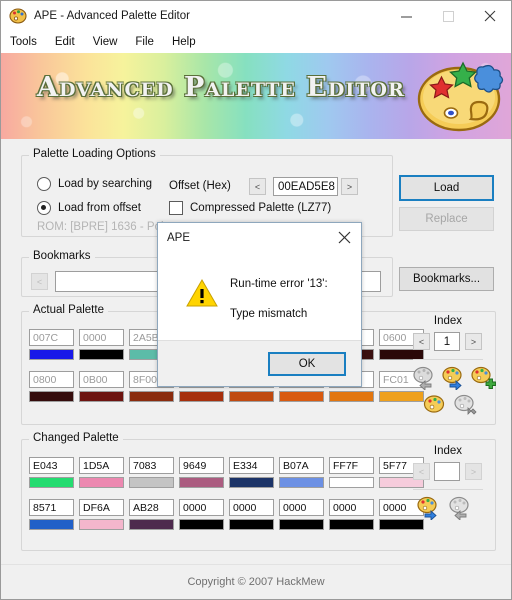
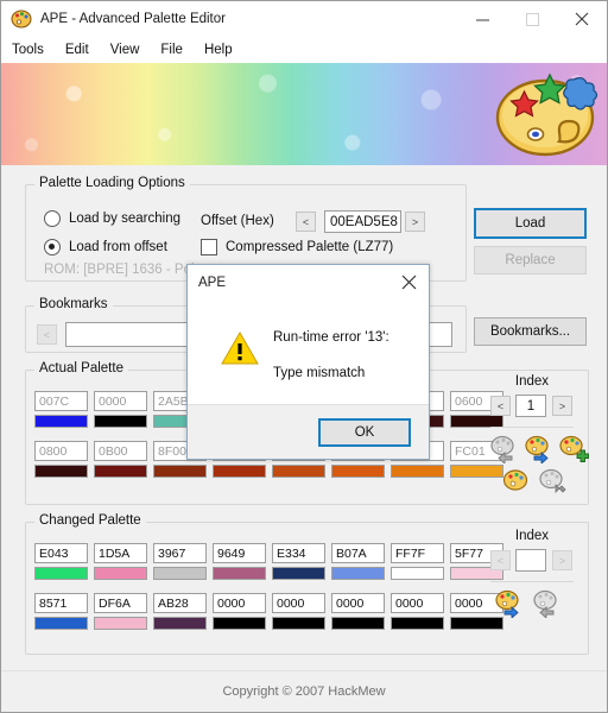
  APE - Advanced Palette Editor
  Tools
  Edit
  View
  File
  Help
- Advanced Palette Editor
  Palette Loading Options
  Load by searching
  Load from offset
  Offset (Hex)
  <
  00EAD5E8
  >
  Compressed Palette (LZ77)
  ROM: [BPRE] 1636 - P
  Load
  Replace
  Bookmarks
  <
  Bookmarks...
  Actual Palette
  007C
  0000
  2A5B
  0600
  0800
  0B00
  8F00
  FC01
  Index
  <
  1
  >
  Changed Palette
  E043
  1D5A
- 7083
+ 3967
  9649
  E334
  B07A
  FF7F
  5F77
  8571
  DF6A
  AB28
  0000
  0000
  0000
  0000
  0000
  Index
  <
  >
  Copyright © 2007 HackMew
  APE
  Run-time error '13':
  Type mismatch
  OK
